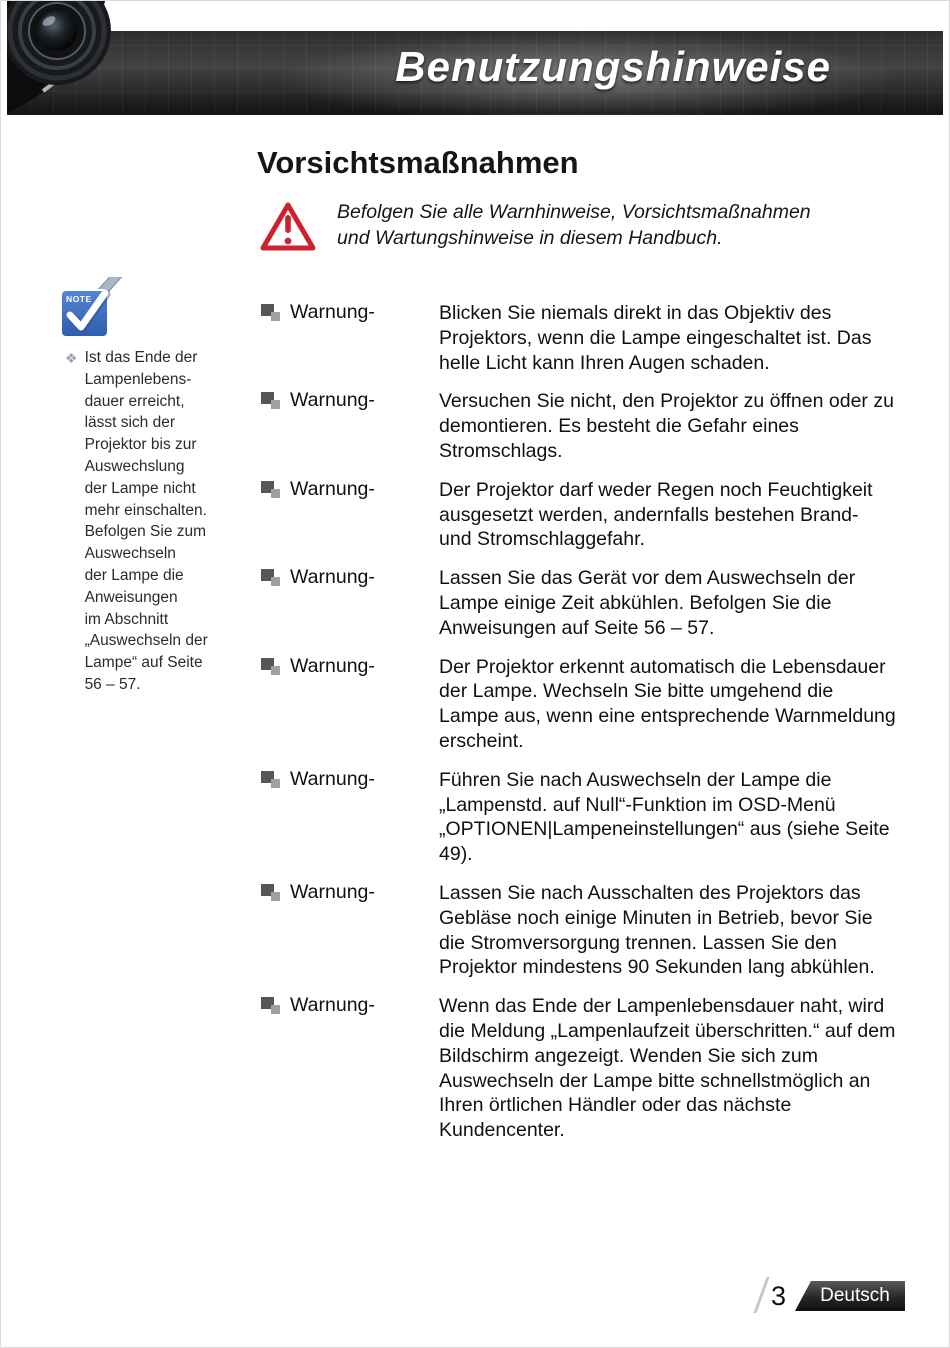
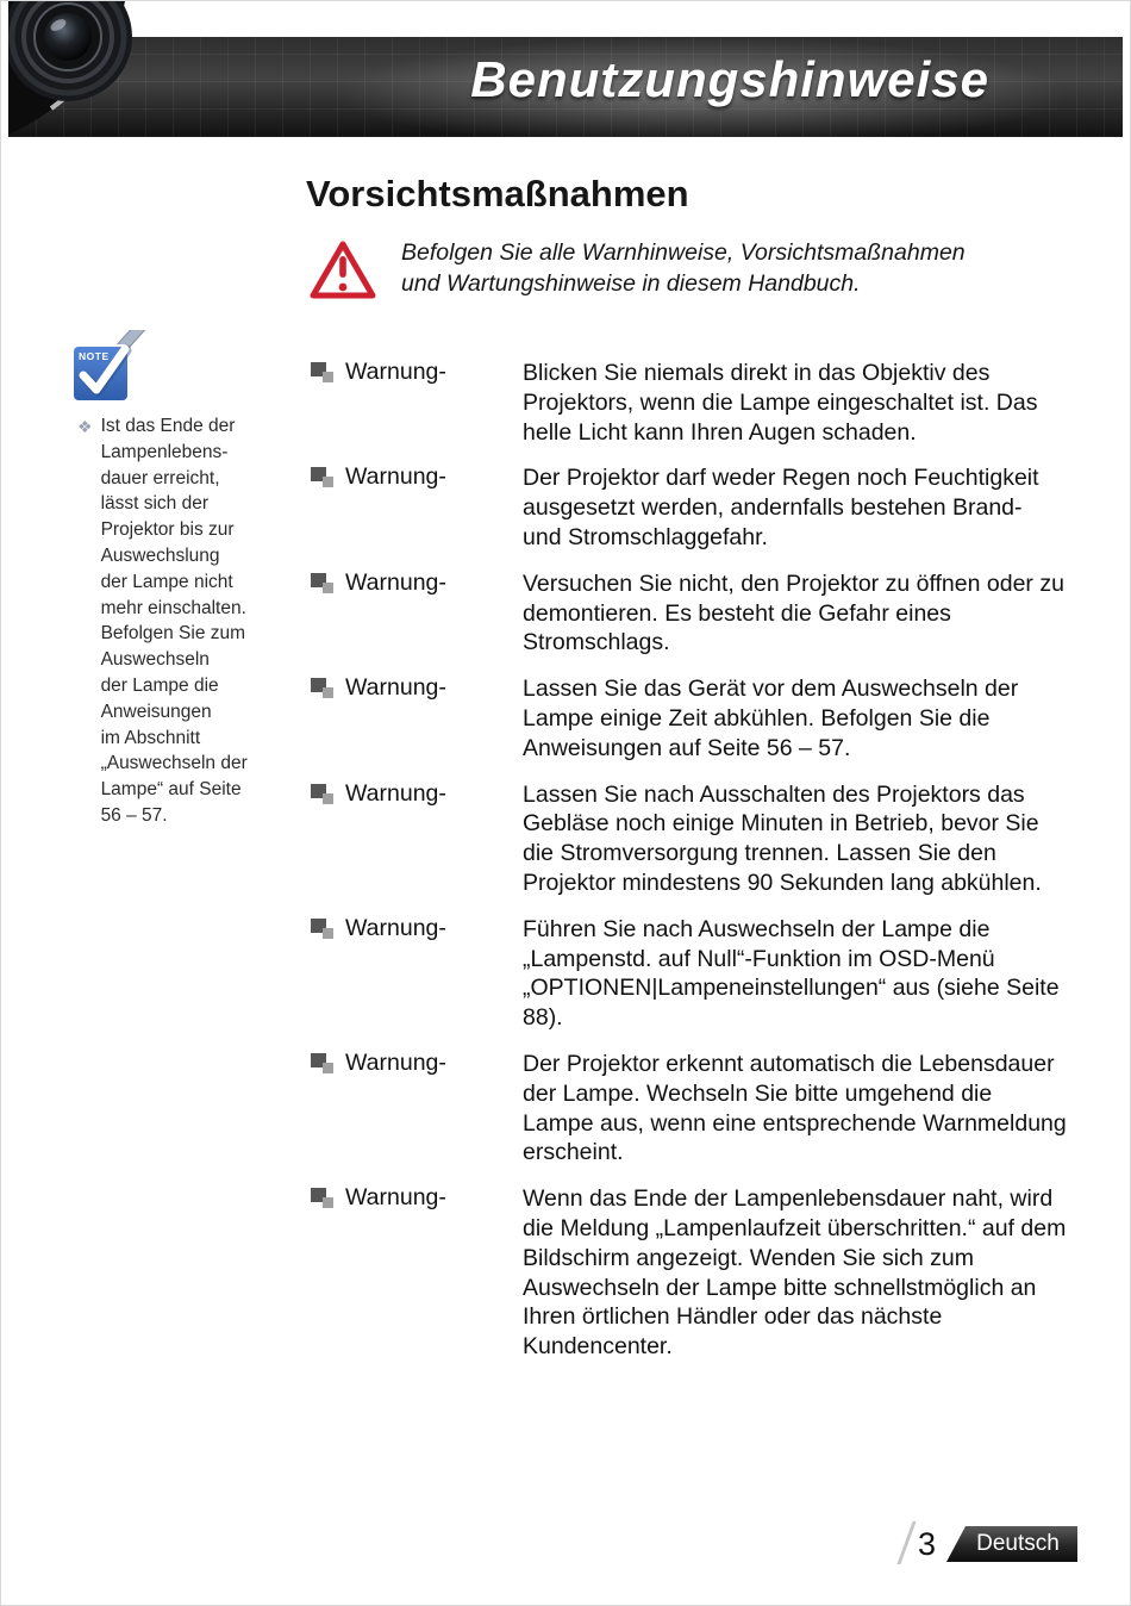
  Benutzungshinweise
  Vorsichtsmaßnahmen
  Befolgen Sie alle Warnhinweise, Vorsichtsmaßnahmen
  und Wartungshinweise in diesem Handbuch.
  NOTE
  ❖
  Ist das Ende der
  Lampenlebens-
  dauer erreicht,
  lässt sich der
  Projektor bis zur
  Auswechslung
  der Lampe nicht
  mehr einschalten.
  Befolgen Sie zum
  Auswechseln
  der Lampe die
  Anweisungen
  im Abschnitt
  „Auswechseln der
  Lampe“ auf Seite
  56 – 57.
  Warnung-
  Blicken Sie niemals direkt in das Objektiv des Projektors, wenn die Lampe eingeschaltet ist. Das helle Licht kann Ihren Augen schaden.
  Warnung-
- Versuchen Sie nicht, den Projektor zu öffnen oder zu demontieren. Es besteht die Gefahr eines Stromschlags.
+ Der Projektor darf weder Regen noch Feuchtigkeit ausgesetzt werden, andernfalls bestehen Brand- und Stromschlaggefahr.
  Warnung-
- Der Projektor darf weder Regen noch Feuchtigkeit ausgesetzt werden, andernfalls bestehen Brand- und Stromschlaggefahr.
+ Versuchen Sie nicht, den Projektor zu öffnen oder zu demontieren. Es besteht die Gefahr eines Stromschlags.
  Warnung-
  Lassen Sie das Gerät vor dem Auswechseln der Lampe einige Zeit abkühlen. Befolgen Sie die Anweisungen auf Seite 56 – 57.
  Warnung-
- Der Projektor erkennt automatisch die Lebensdauer der Lampe. Wechseln Sie bitte umgehend die Lampe aus, wenn eine entsprechende Warnmeldung erscheint.
+ Lassen Sie nach Ausschalten des Projektors das Gebläse noch einige Minuten in Betrieb, bevor Sie die Stromversorgung trennen. Lassen Sie den Projektor mindestens 90 Sekunden lang abkühlen.
  Warnung-
- Führen Sie nach Auswechseln der Lampe die „Lampenstd. auf Null“-Funktion im OSD-Menü „OPTIONEN|Lampeneinstellungen“ aus (siehe Seite 49).
+ Führen Sie nach Auswechseln der Lampe die „Lampenstd. auf Null“-Funktion im OSD-Menü „OPTIONEN|Lampeneinstellungen“ aus (siehe Seite 88).
  Warnung-
- Lassen Sie nach Ausschalten des Projektors das Gebläse noch einige Minuten in Betrieb, bevor Sie die Stromversorgung trennen. Lassen Sie den Projektor mindestens 90 Sekunden lang abkühlen.
+ Der Projektor erkennt automatisch die Lebensdauer der Lampe. Wechseln Sie bitte umgehend die Lampe aus, wenn eine entsprechende Warnmeldung erscheint.
  Warnung-
  Wenn das Ende der Lampenlebensdauer naht, wird die Meldung „Lampenlaufzeit überschritten.“ auf dem Bildschirm angezeigt. Wenden Sie sich zum Auswechseln der Lampe bitte schnellstmöglich an Ihren örtlichen Händler oder das nächste Kundencenter.
  3
  Deutsch
